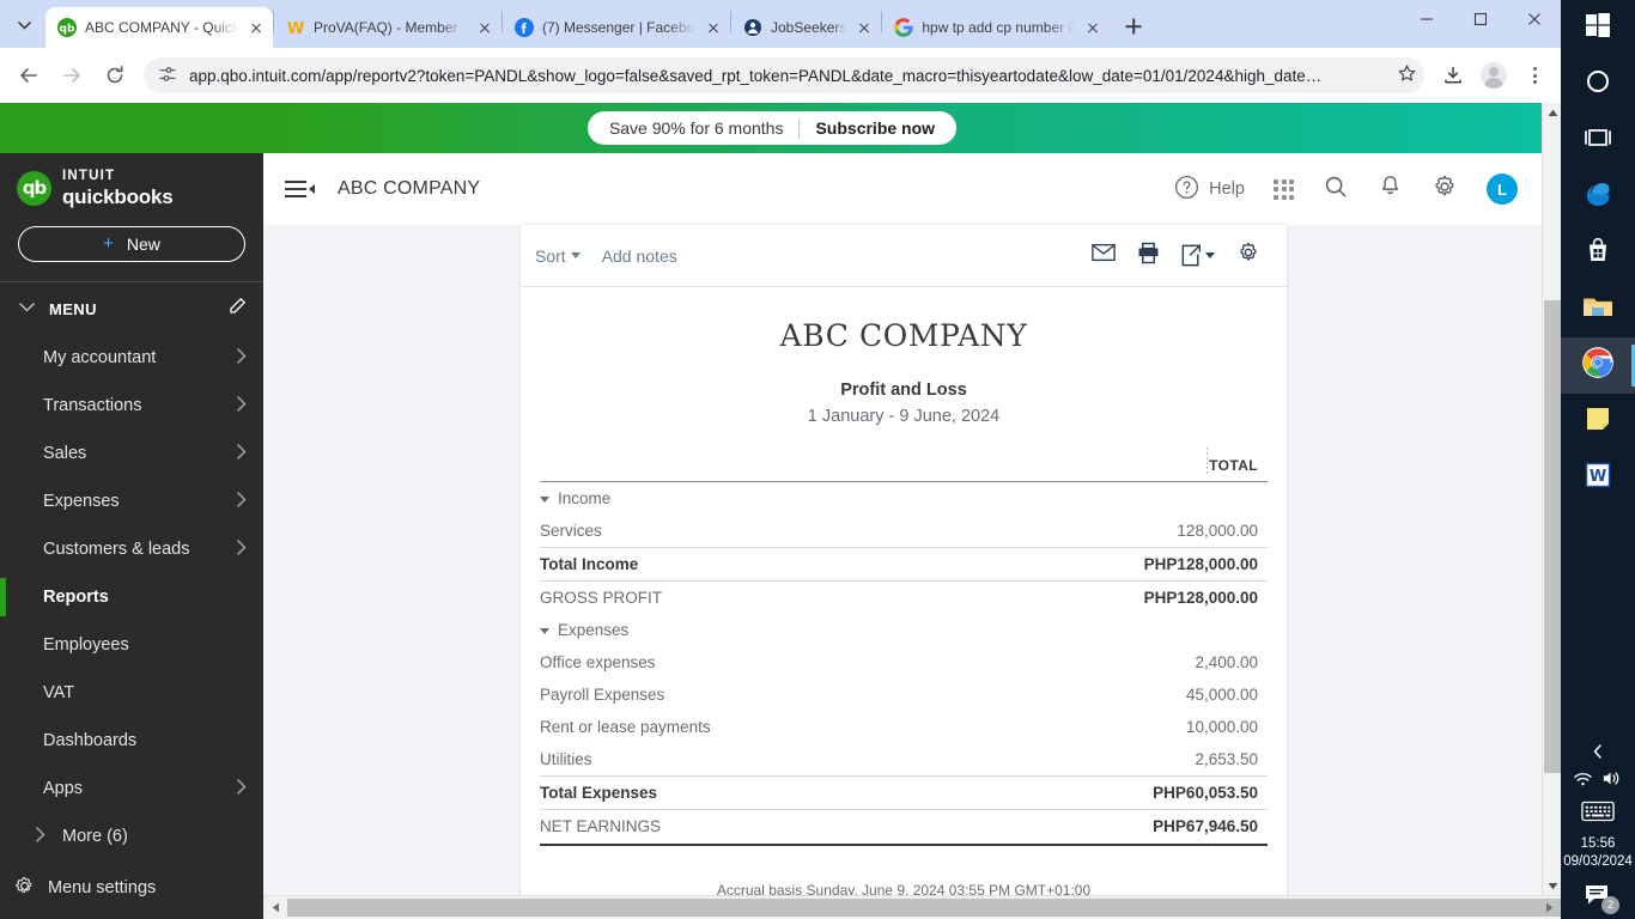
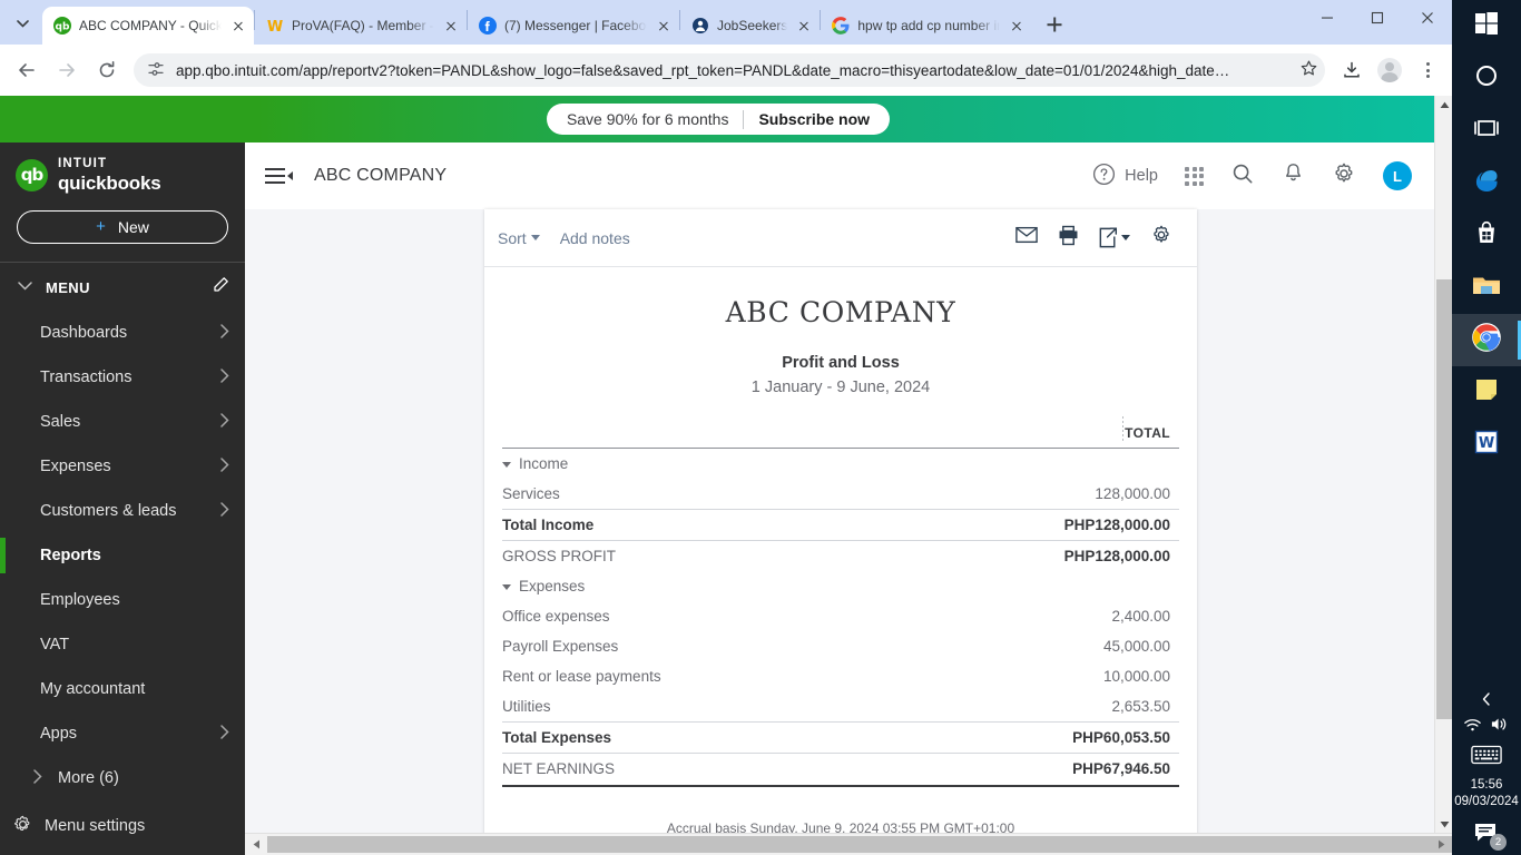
  qb
  ABC COMPANY - Quick
  W
  ProVA(FAQ) - Member -
  (7) Messenger | Facebo
  JobSeekers
  hpw tp add cp number i
  app.qbo.intuit.com/app/reportv2?token=PANDL&show_logo=false&saved_rpt_token=PANDL&date_macro=thisyeartodate&low_date=01/01/2024&high_date…
  Save 90% for 6 months
  Subscribe now
  qb
  INTUIT
  quickbooks
  +
  New
  MENU
- My accountant
+ Dashboards
  Transactions
  Sales
  Expenses
  Customers & leads
  Reports
  Employees
  VAT
- Dashboards
+ My accountant
  Apps
  More (6)
  Menu settings
  ABC COMPANY
  Help
  L
  Sort
  Add notes
  ABC COMPANY
  Profit and Loss
  1 January - 9 June, 2024
  	TOTAL
  Income
  Services	128,000.00
  Total Income	PHP128,000.00
  GROSS PROFIT	PHP128,000.00
  Expenses
  Office expenses	2,400.00
  Payroll Expenses	45,000.00
  Rent or lease payments	10,000.00
  Utilities	2,653.50
  Total Expenses	PHP60,053.50
  NET EARNINGS	PHP67,946.50
  Accrual basis Sunday, June 9, 2024 03:55 PM GMT+01:00
  W
  15:56
  09/03/2024
  2
